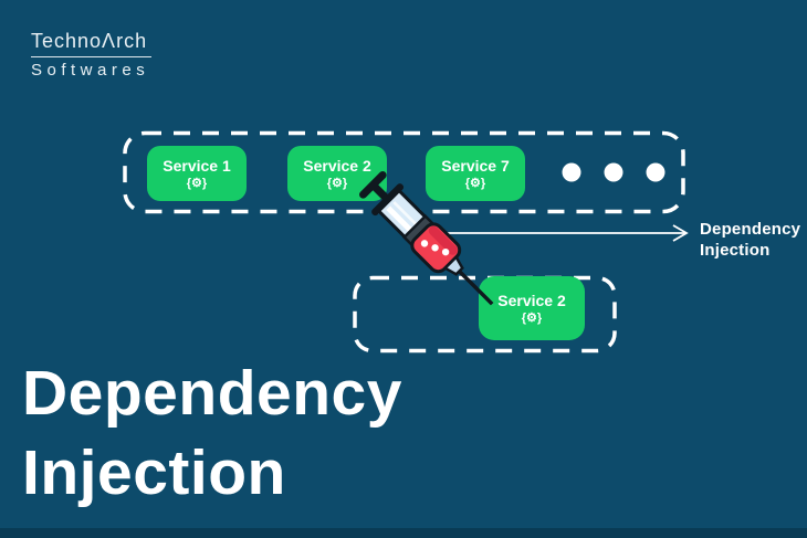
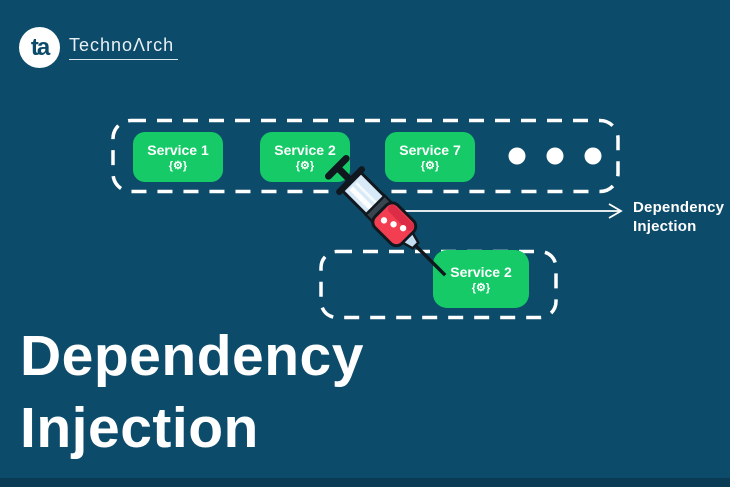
+ ta
  TechnoΛrch
- Softwares
  Service 1
  {⚙}
  Service 2
  {⚙}
  Service 7
  {⚙}
  Service 2
  {⚙}
  Dependency
  Injection
  Dependency
  Injection
